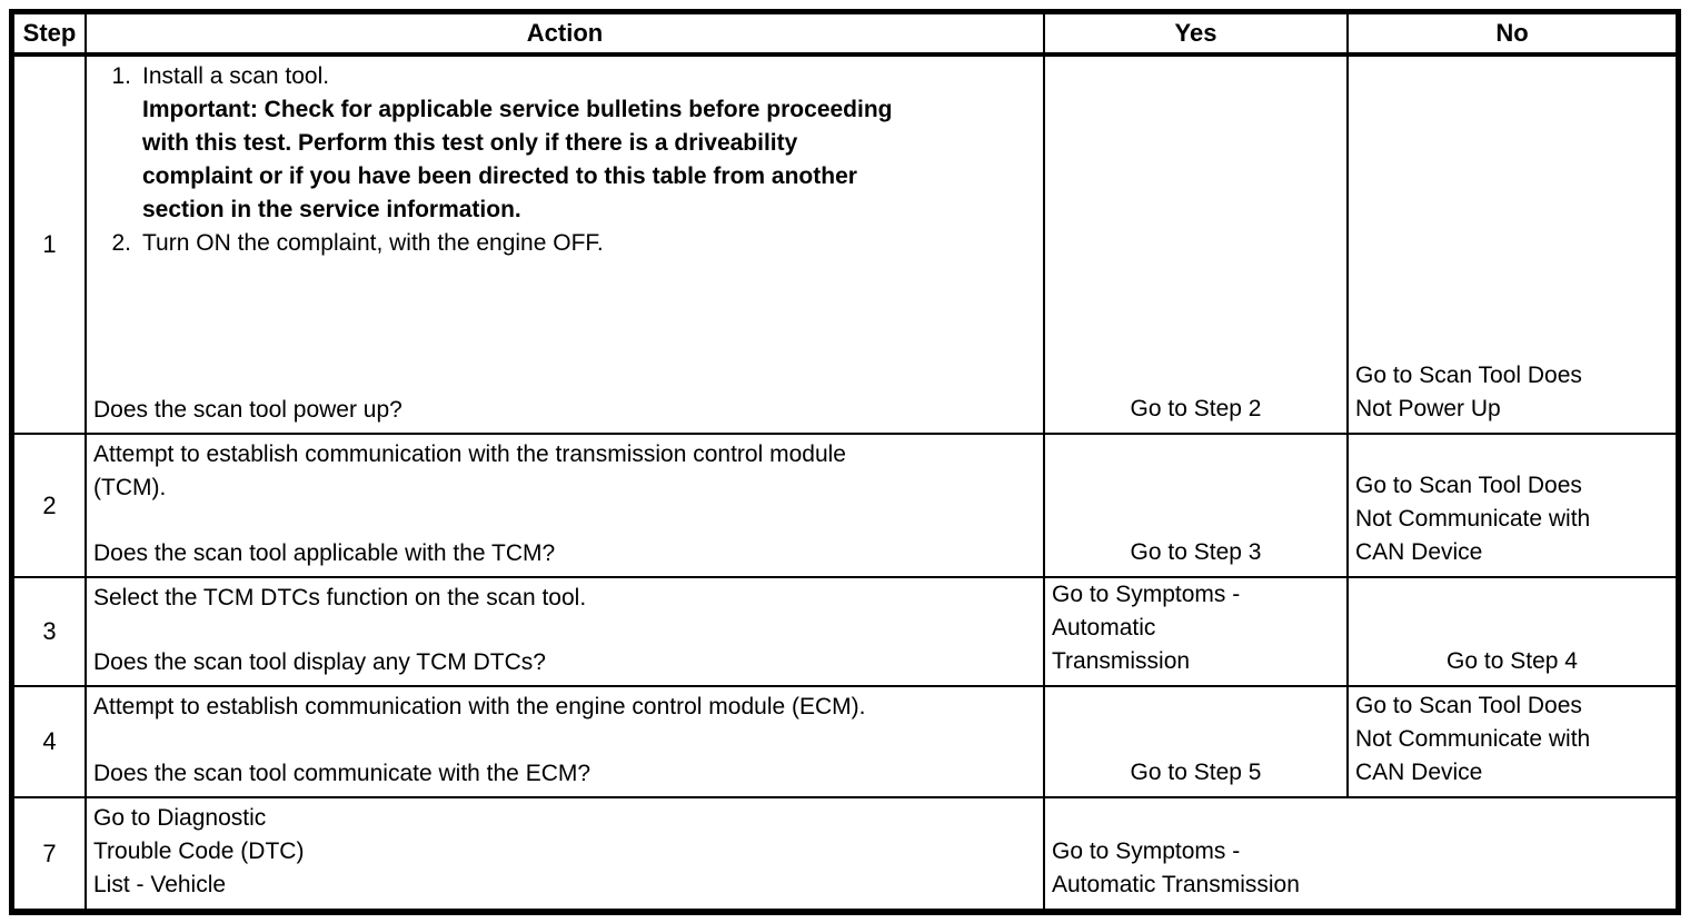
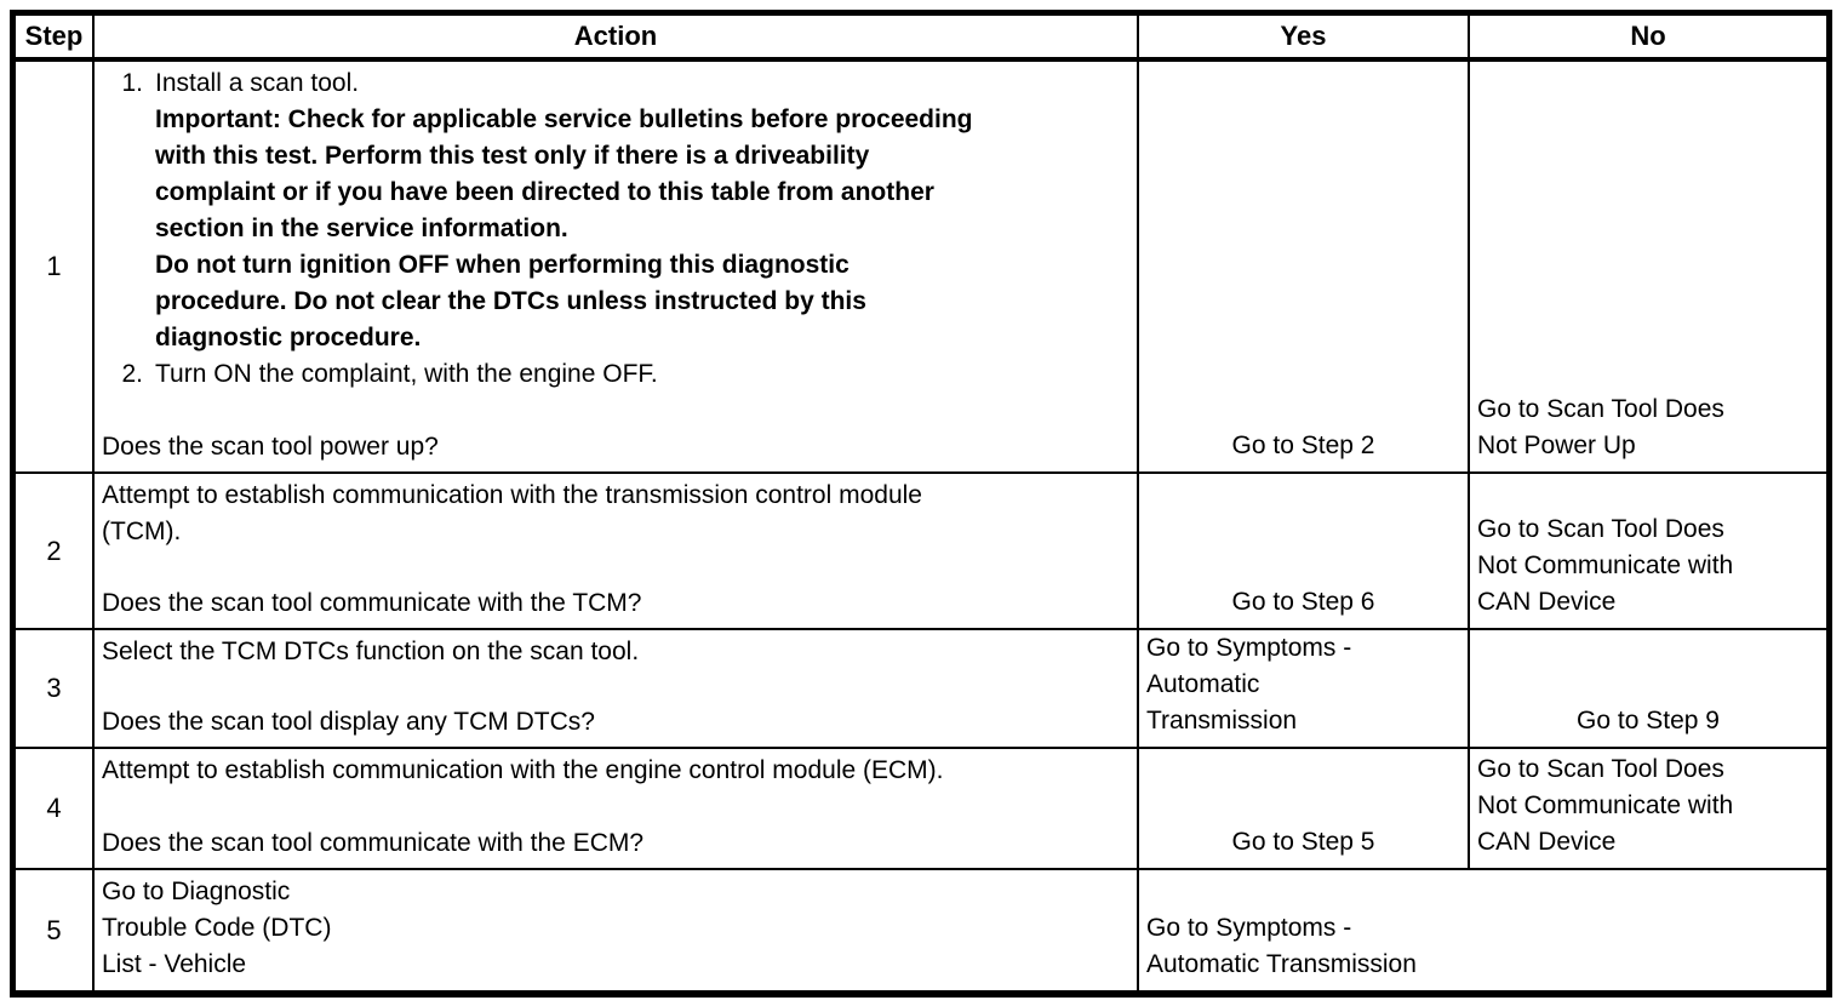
  Step
  Action
  Yes
  No
  1
  1.
  Install a scan tool.
  Important: Check for applicable service bulletins before proceeding
  with this test. Perform this test only if there is a driveability
  complaint or if you have been directed to this table from another
  section in the service information.
+ Do not turn ignition OFF when performing this diagnostic
+ procedure. Do not clear the DTCs unless instructed by this
+ diagnostic procedure.
  2.
  Turn ON the complaint, with the engine OFF.
  Does the scan tool power up?
  Go to Step 2
  Go to Scan Tool Does
  Not Power Up
  2
  Attempt to establish communication with the transmission control module
  (TCM).
- Does the scan tool applicable with the TCM?
+ Does the scan tool communicate with the TCM?
- Go to Step 3
+ Go to Step 6
  Go to Scan Tool Does
  Not Communicate with
  CAN Device
  3
  Select the TCM DTCs function on the scan tool.
  Does the scan tool display any TCM DTCs?
  Go to Symptoms -
  Automatic
  Transmission
- Go to Step 4
+ Go to Step 9
  4
  Attempt to establish communication with the engine control module (ECM).
  Does the scan tool communicate with the ECM?
  Go to Step 5
  Go to Scan Tool Does
  Not Communicate with
  CAN Device
- 7
+ 5
  Go to Diagnostic
  Trouble Code (DTC)
  List - Vehicle
  Go to Symptoms -
  Automatic Transmission
